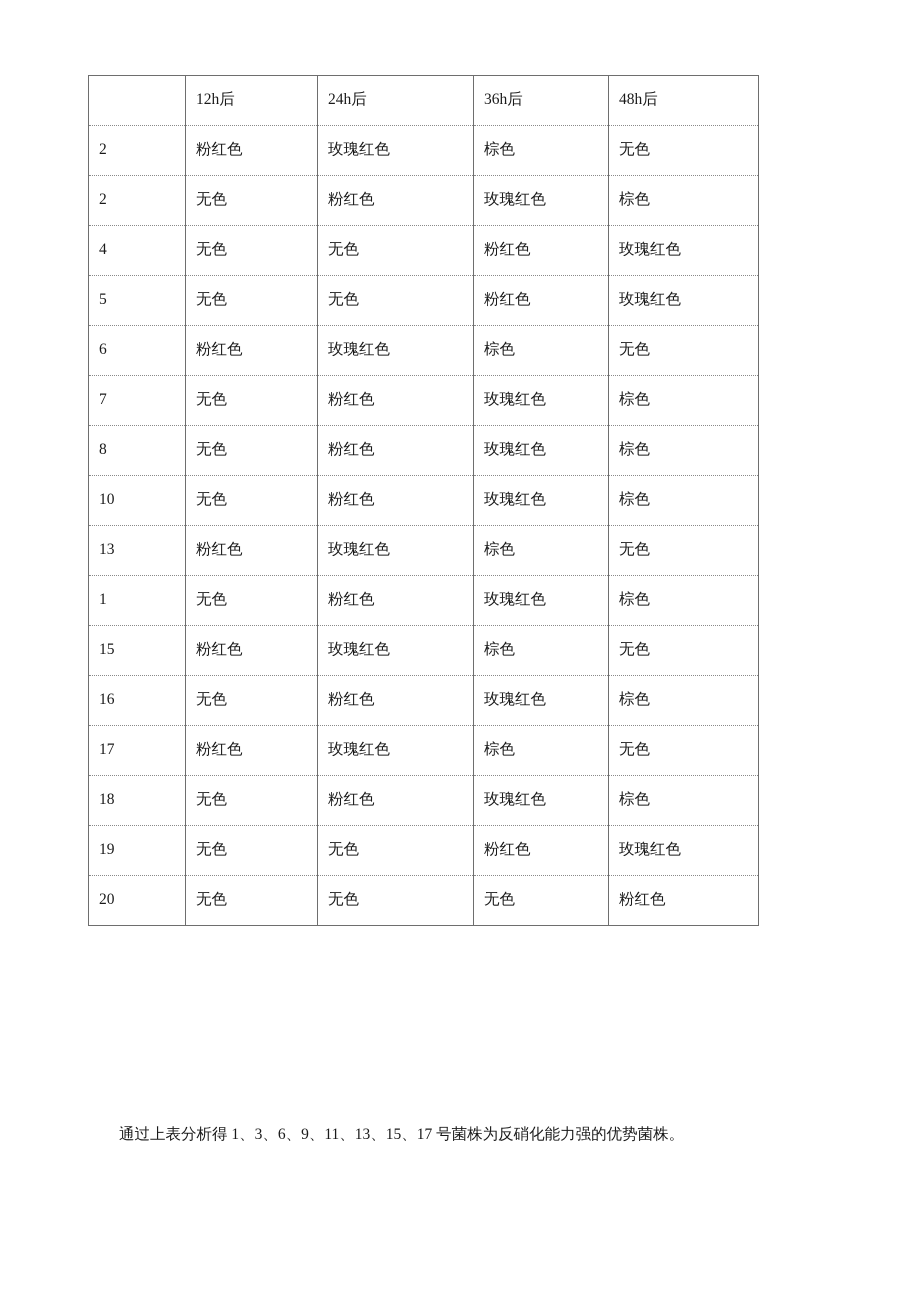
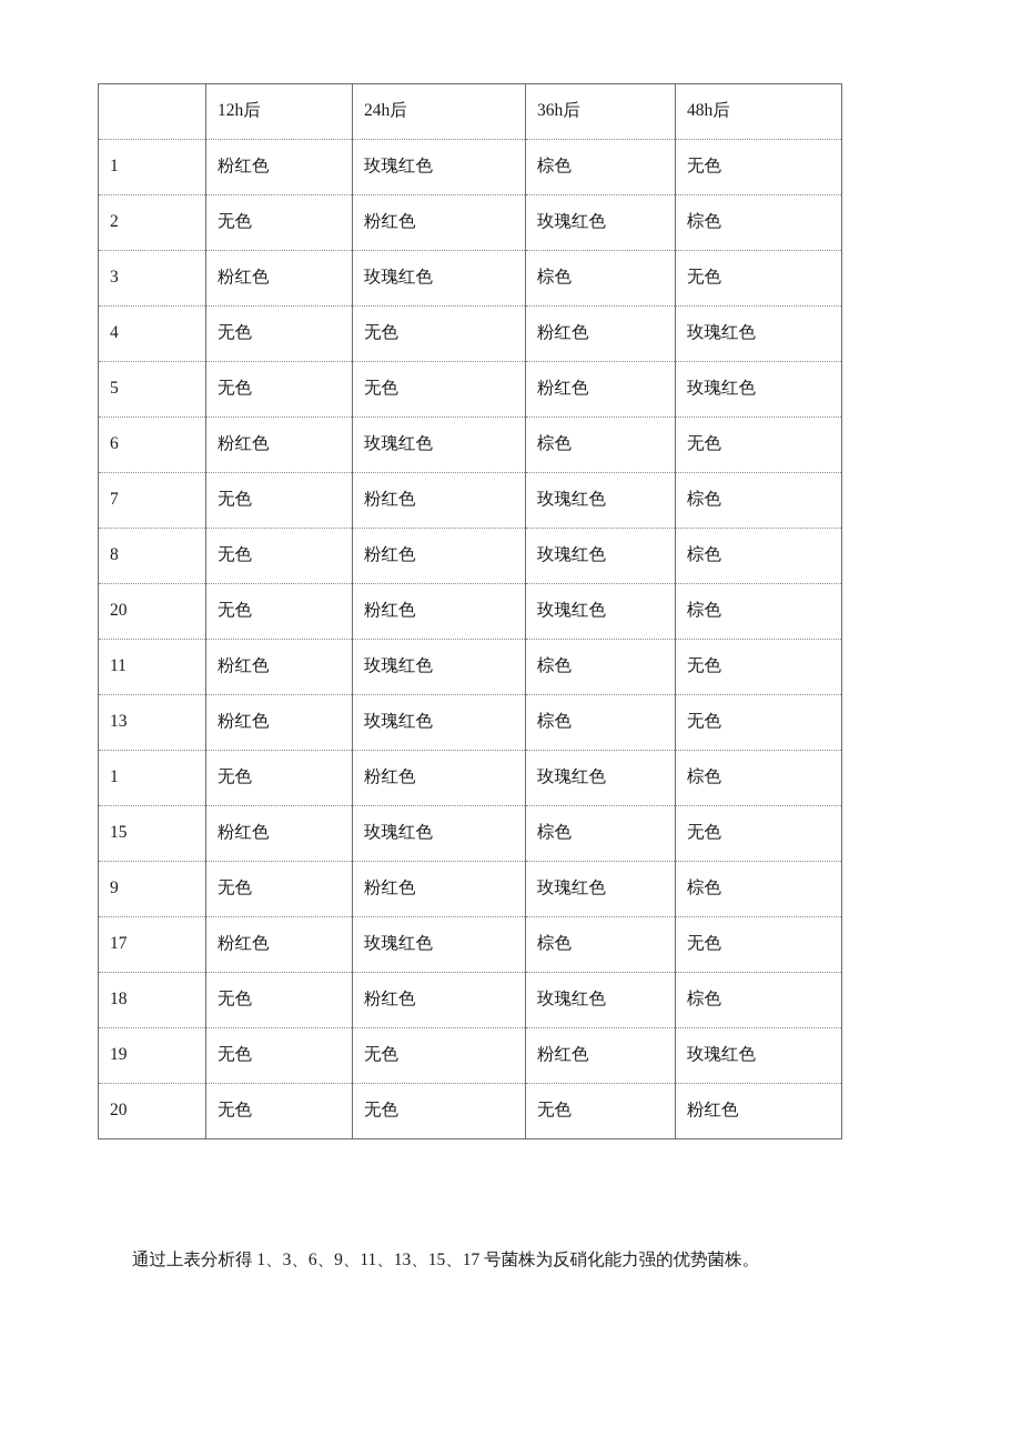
  	12h后	24h后	36h后	48h后
- 2	粉红色	玫瑰红色	棕色	无色
+ 1	粉红色	玫瑰红色	棕色	无色
  2	无色	粉红色	玫瑰红色	棕色
+ 3	粉红色	玫瑰红色	棕色	无色
  4	无色	无色	粉红色	玫瑰红色
  5	无色	无色	粉红色	玫瑰红色
  6	粉红色	玫瑰红色	棕色	无色
  7	无色	粉红色	玫瑰红色	棕色
  8	无色	粉红色	玫瑰红色	棕色
- 10	无色	粉红色	玫瑰红色	棕色
+ 20	无色	粉红色	玫瑰红色	棕色
+ 11	粉红色	玫瑰红色	棕色	无色
  13	粉红色	玫瑰红色	棕色	无色
  1	无色	粉红色	玫瑰红色	棕色
  15	粉红色	玫瑰红色	棕色	无色
- 16	无色	粉红色	玫瑰红色	棕色
+ 9	无色	粉红色	玫瑰红色	棕色
  17	粉红色	玫瑰红色	棕色	无色
  18	无色	粉红色	玫瑰红色	棕色
  19	无色	无色	粉红色	玫瑰红色
  20	无色	无色	无色	粉红色
  通过上表分析得 1、3、6、9、11、13、15、17 号菌株为反硝化能力强的优势菌株。
